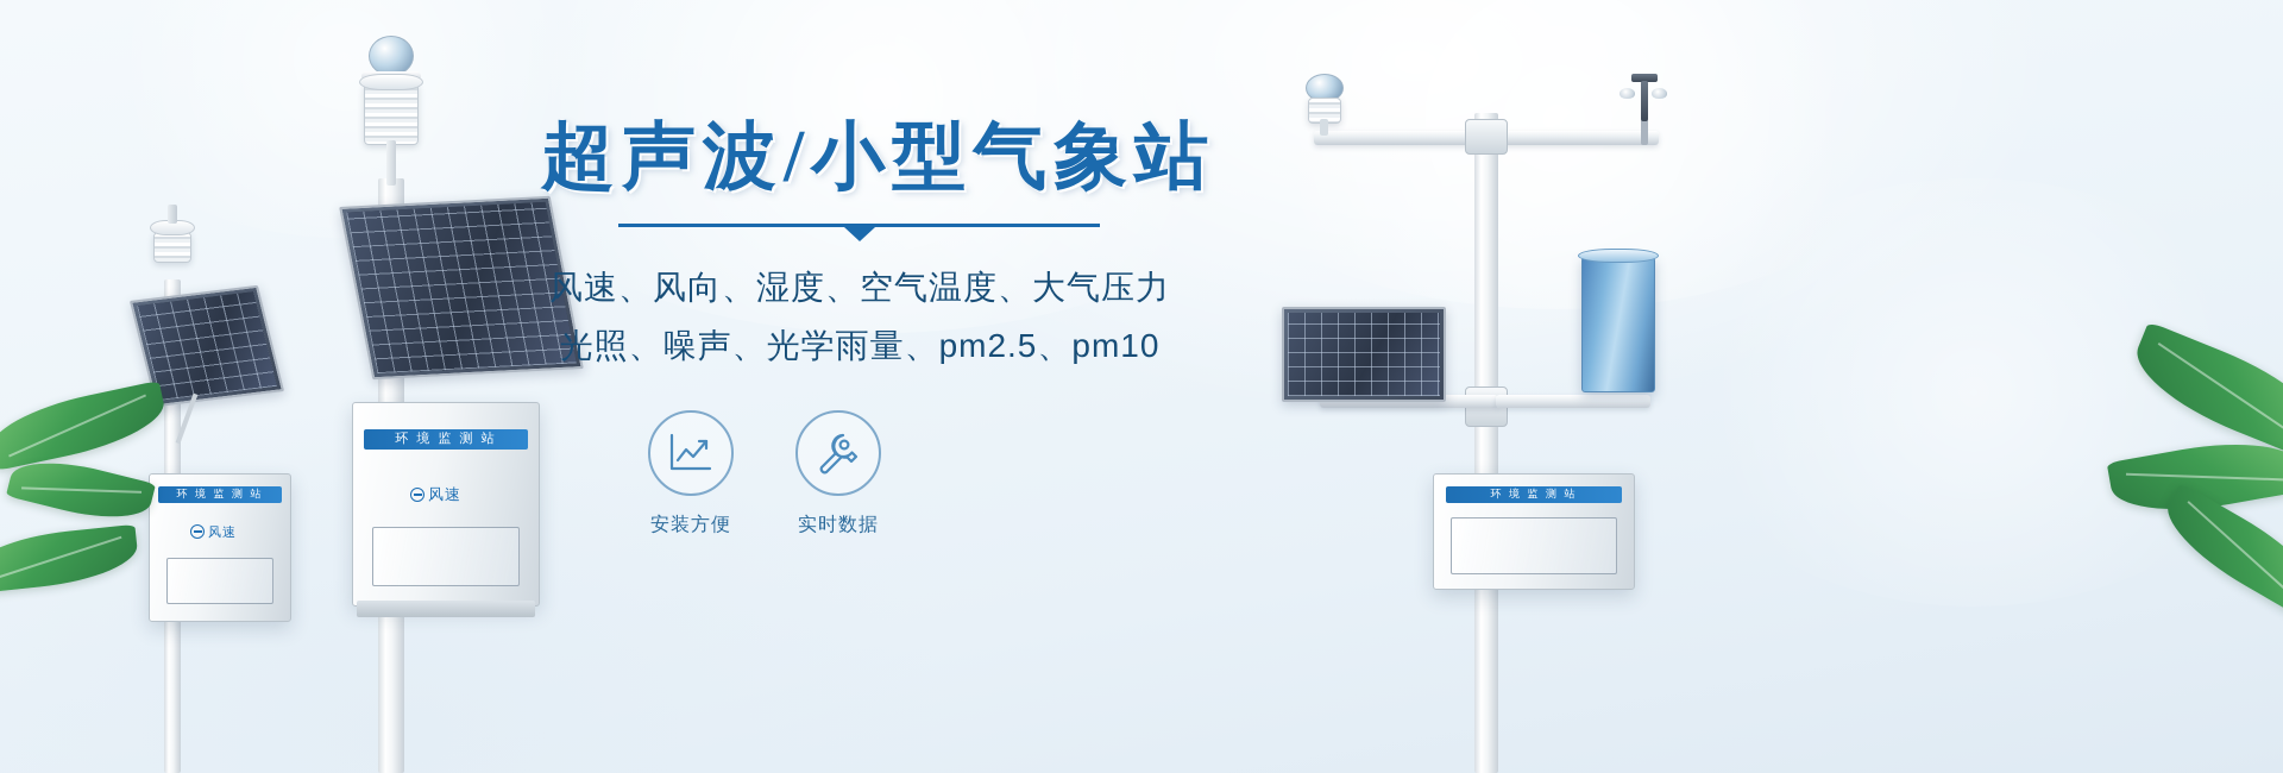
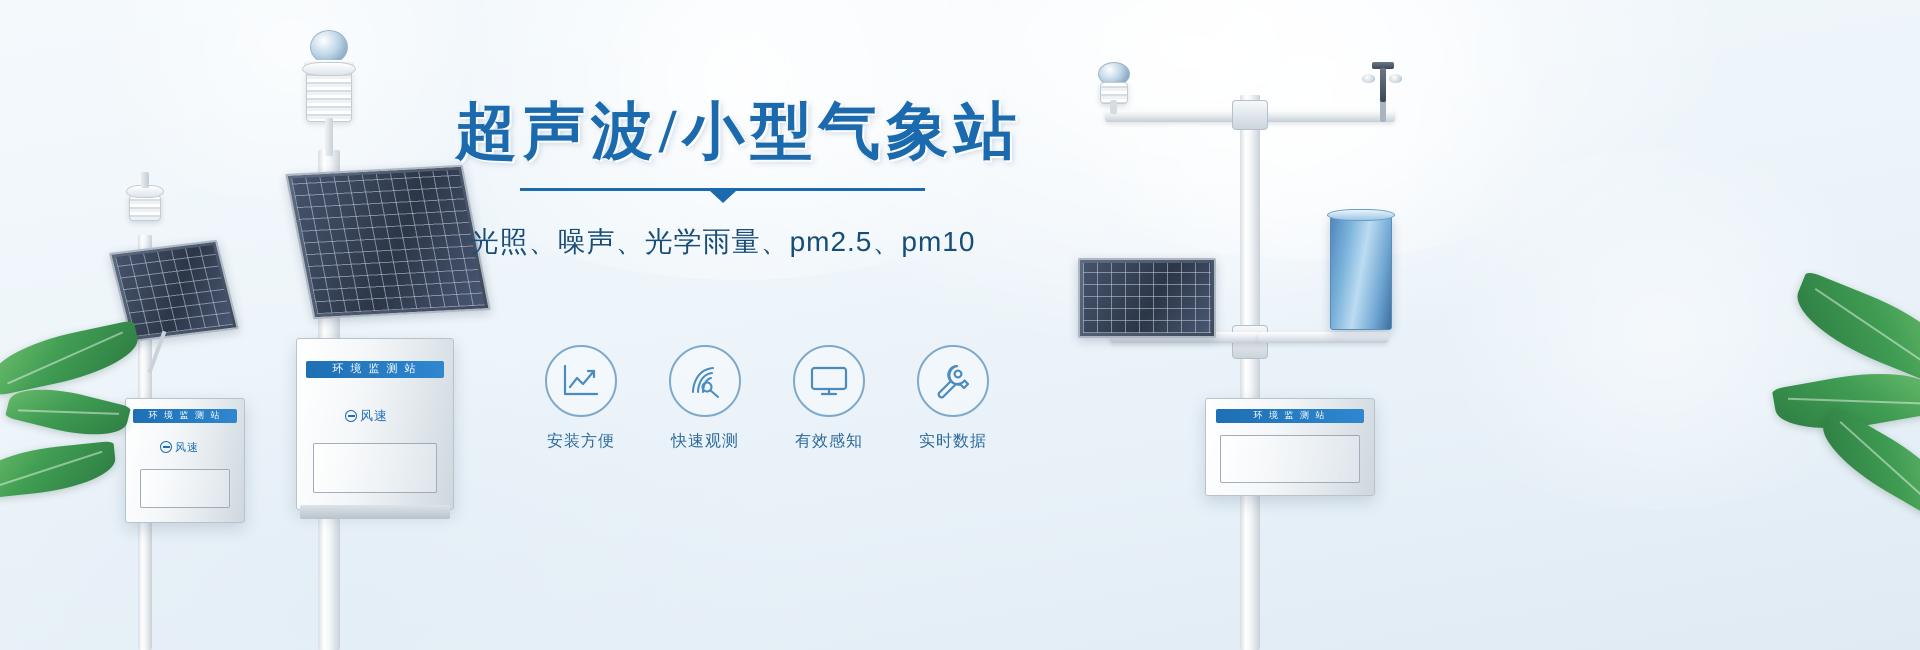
  环 境 监 测 站
  风速
  环 境 监 测 站
  风速
  环 境 监 测 站
  超声波/小型气象站
- 风速、风向、湿度、空气温度、大气压力
  光照、噪声、光学雨量、pm2.5、pm10
  安装方便
+ 快速观测
+ 有效感知
  实时数据
